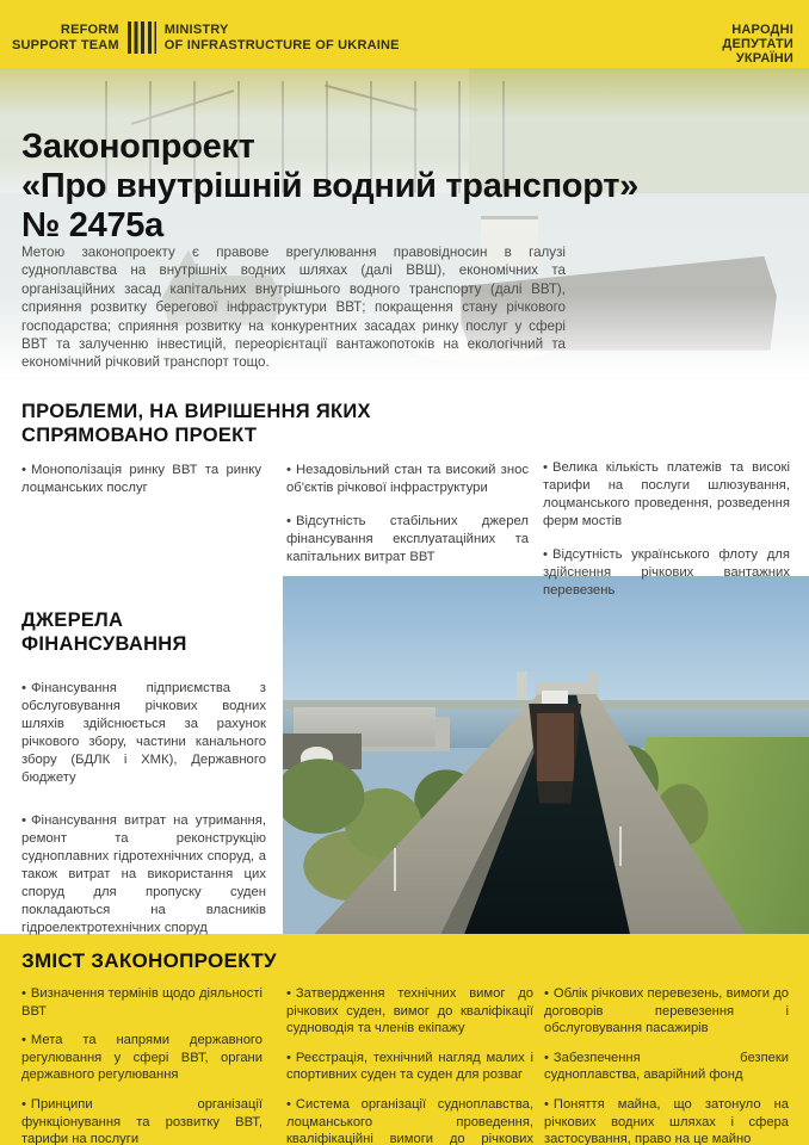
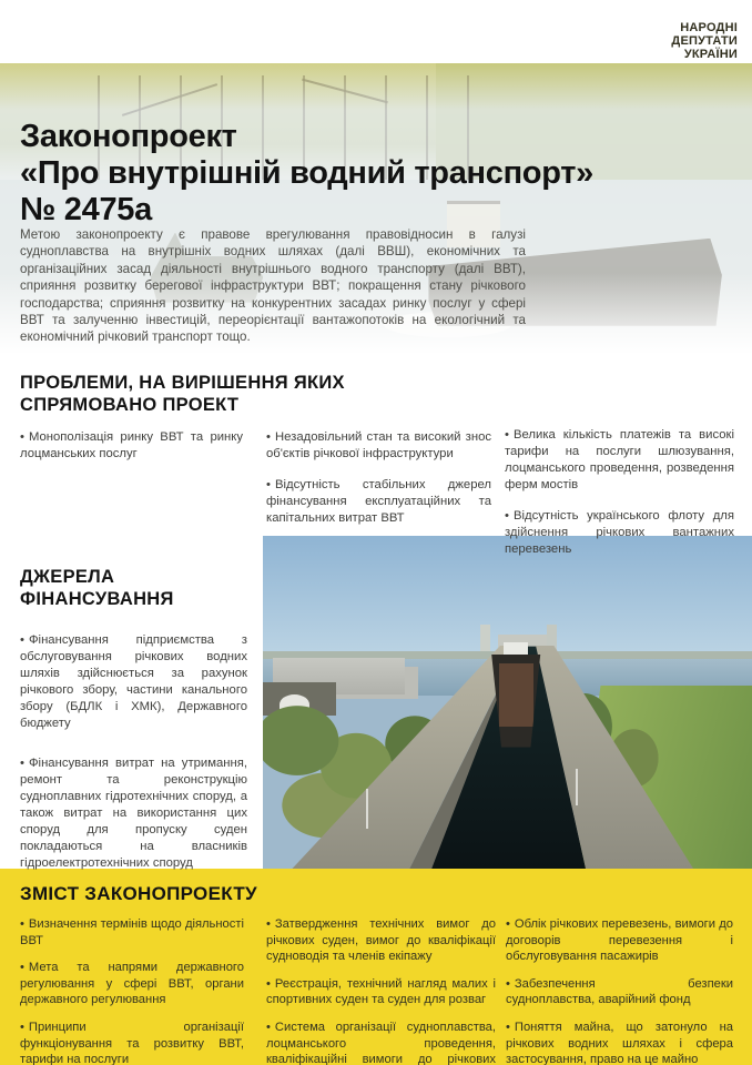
- REFORM
- SUPPORT TEAM
- MINISTRY
- OF INFRASTRUCTURE OF UKRAINE
  НАРОДНІ
  ДЕПУТАТИ
  УКРАЇНИ
  Законопроект
  «Про внутрішній водний транспорт»
  № 2475а
- Метою законопроекту є правове врегулювання правовідносин в галузі судноплавства на внутрішніх водних шляхах (далі ВВШ), економічних та організаційних засад капітальних внутрішнього водного транспорту (далі ВВТ), сприяння розвитку берегової інфраструктури ВВТ; покращення стану річкового господарства; сприяння розвитку на конкурентних засадах ринку послуг у сфері ВВТ та залученню інвестицій, переорієнтації вантажопотоків на екологічний та економічний річковий транспорт тощо.
+ Метою законопроекту є правове врегулювання правовідносин в галузі судноплавства на внутрішніх водних шляхах (далі ВВШ), економічних та організаційних засад діяльності внутрішнього водного транспорту (далі ВВТ), сприяння розвитку берегової інфраструктури ВВТ; покращення стану річкового господарства; сприяння розвитку на конкурентних засадах ринку послуг у сфері ВВТ та залученню інвестицій, переорієнтації вантажопотоків на екологічний та економічний річковий транспорт тощо.
  ПРОБЛЕМИ, НА ВИРІШЕННЯ ЯКИХ СПРЯМОВАНО ПРОЕКТ
  • Монополізація ринку ВВТ та ринку лоцманських послуг
  • Незадовільний стан та високий знос об'єктів річкової інфраструктури
  • Відсутність стабільних джерел фінансування експлуатаційних та капітальних витрат ВВТ
  • Велика кількість платежів та високі тарифи на послуги шлюзування, лоцманського проведення, розведення ферм мостів
  • Відсутність українського флоту для здійснення річкових вантажних перевезень
  ДЖЕРЕЛА
  ФІНАНСУВАННЯ
  • Фінансування підприємства з обслуговування річкових водних шляхів здійснюється за рахунок річкового збору, частини канального збору (БДЛК і ХМК), Державного бюджету
  • Фінансування витрат на утримання, ремонт та реконструкцію судноплавних гідротехнічних споруд, а також витрат на використання цих споруд для пропуску суден покладаються на власників гідроелектротехнічних споруд
  ЗМІСТ ЗАКОНОПРОЕКТУ
  • Визначення термінів щодо діяльності ВВТ
  • Мета та напрями державного регулювання у сфері ВВТ, органи державного регулювання
  • Принципи організації функціонування та розвитку ВВТ, тарифи на послуги
  • Затвердження технічних вимог до річкових суден, вимог до кваліфікації судноводія та членів екіпажу
  • Реєстрація, технічний нагляд малих і спортивних суден та суден для розваг
  • Система організації судноплавства, лоцманського проведення, кваліфікаційні вимоги до річкових
  • Облік річкових перевезень, вимоги до договорів перевезення і обслуговування пасажирів
  • Забезпечення безпеки судноплавства, аварійний фонд
  • Поняття майна, що затонуло на річкових водних шляхах і сфера застосування, право на це майно
